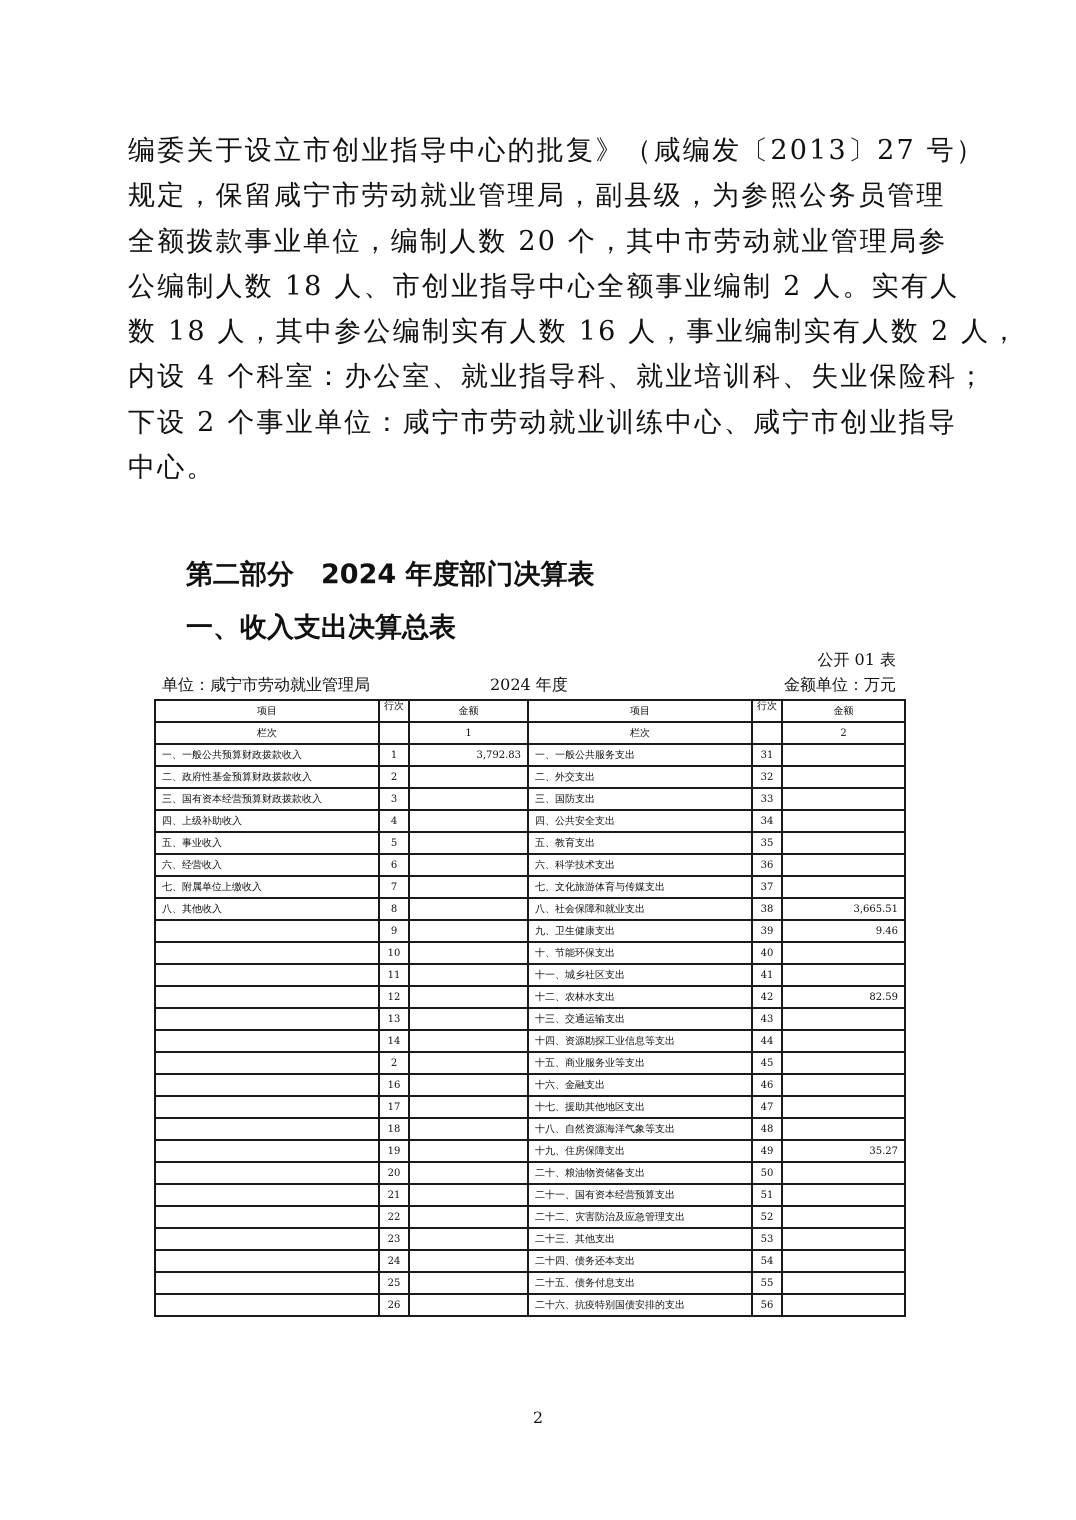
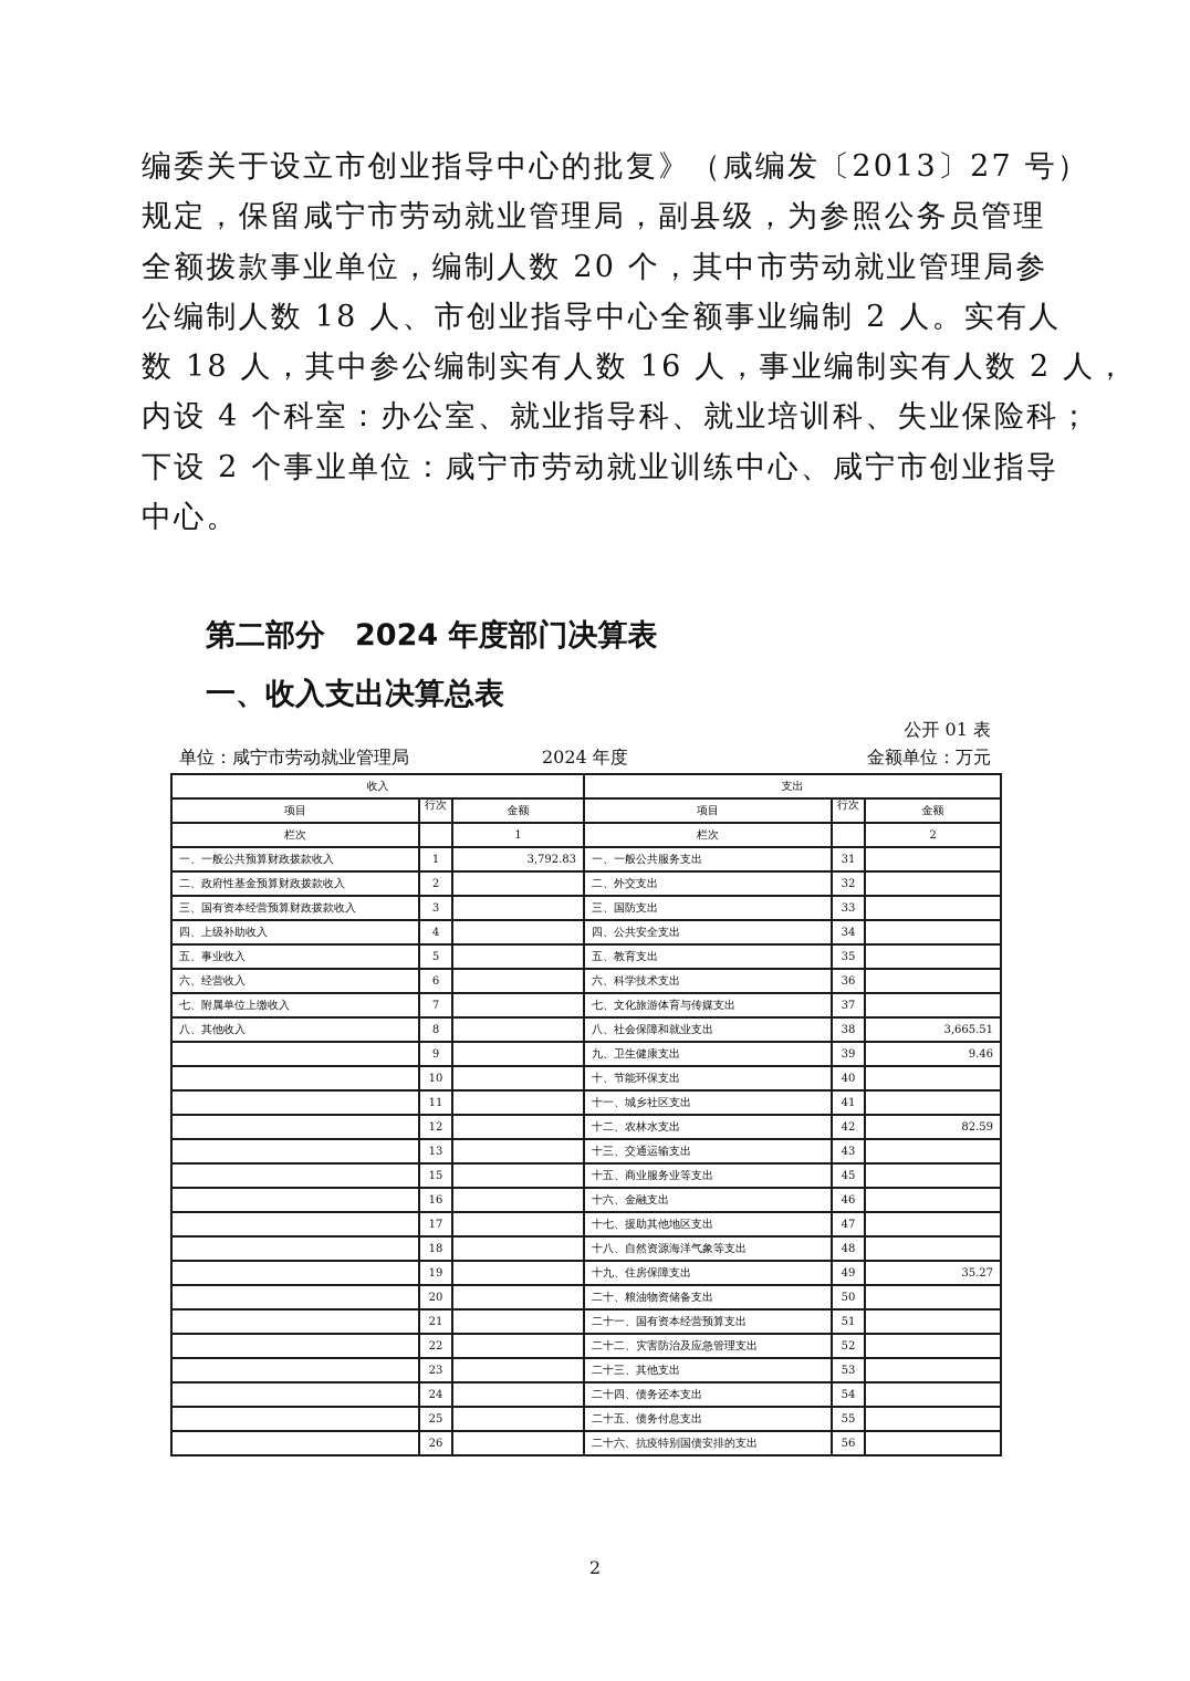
  编委关于设立市创业指导中心的批复》（咸编发〔2013〕27 号）
  规定，保留咸宁市劳动就业管理局，副县级，为参照公务员管理
  全额拨款事业单位，编制人数 20 个，其中市劳动就业管理局参
  公编制人数 18 人、市创业指导中心全额事业编制 2 人。实有人
  数 18 人，其中参公编制实有人数 16 人，事业编制实有人数 2 人，
  内设 4 个科室：办公室、就业指导科、就业培训科、失业保险科；
  下设 2 个事业单位：咸宁市劳动就业训练中心、咸宁市创业指导
  中心。
  第二部分 2024 年度部门决算表
  一、收入支出决算总表
  公开 01 表
  单位：咸宁市劳动就业管理局
  2024 年度
  金额单位：万元
+ 收入	支出
  项目	行次	金额	项目	行次	金额
  栏次		1	栏次		2
  一、一般公共预算财政拨款收入	1	3,792.83	一、一般公共服务支出	31
  二、政府性基金预算财政拨款收入	2		二、外交支出	32
  三、国有资本经营预算财政拨款收入	3		三、国防支出	33
  四、上级补助收入	4		四、公共安全支出	34
  五、事业收入	5		五、教育支出	35
  六、经营收入	6		六、科学技术支出	36
  七、附属单位上缴收入	7		七、文化旅游体育与传媒支出	37
  八、其他收入	8		八、社会保障和就业支出	38	3,665.51
  	9		九、卫生健康支出	39	9.46
  	10		十、节能环保支出	40
  	11		十一、城乡社区支出	41
  	12		十二、农林水支出	42	82.59
  	13		十三、交通运输支出	43
- 	14		十四、资源勘探工业信息等支出	44
- 	2		十五、商业服务业等支出	45
+ 	15		十五、商业服务业等支出	45
  	16		十六、金融支出	46
  	17		十七、援助其他地区支出	47
  	18		十八、自然资源海洋气象等支出	48
  	19		十九、住房保障支出	49	35.27
  	20		二十、粮油物资储备支出	50
  	21		二十一、国有资本经营预算支出	51
  	22		二十二、灾害防治及应急管理支出	52
  	23		二十三、其他支出	53
  	24		二十四、债务还本支出	54
  	25		二十五、债务付息支出	55
  	26		二十六、抗疫特别国债安排的支出	56
  2
